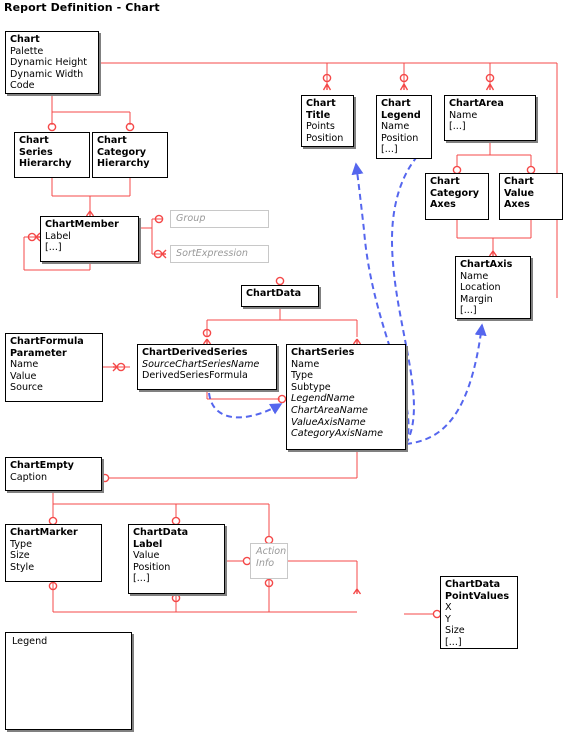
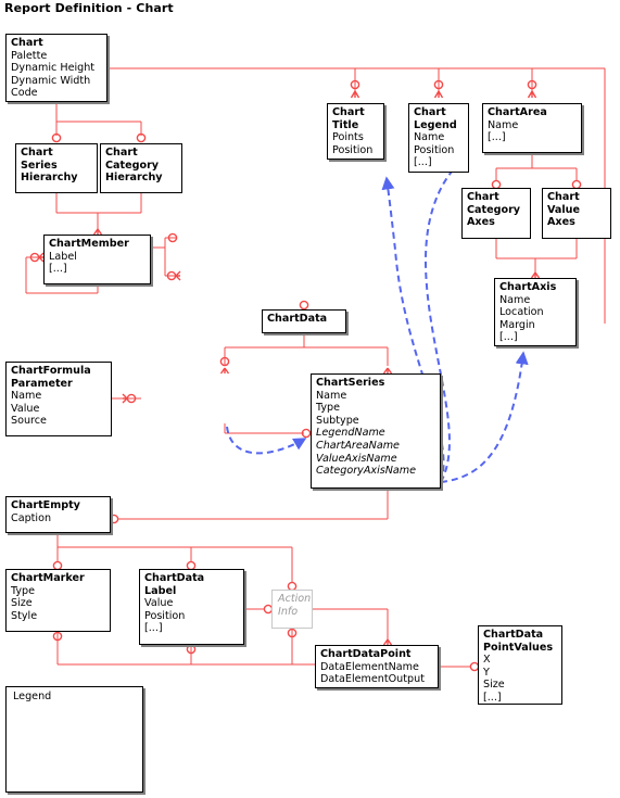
  Report Definition - Chart
  Chart
  Palette
  Dynamic Height
  Dynamic Width
  Code
  Chart
  Series
  Hierarchy
  Chart
  Category
  Hierarchy
  ChartMember
  Label
  [...]
  Chart
  Title
  Points
  Position
  Chart
  Legend
  Name
  Position
  [...]
  ChartArea
  Name
  [...]
  Chart
  Category
  Axes
  Chart
  Value
  Axes
  ChartAxis
  Name
  Location
  Margin
  [...]
  ChartData
  ChartFormula
  Parameter
  Name
  Value
  Source
- ChartDerivedSeries
- SourceChartSeriesName
- DerivedSeriesFormula
  ChartSeries
  Name
  Type
  Subtype
  LegendName
  ChartAreaName
  ValueAxisName
  CategoryAxisName
  ChartEmpty
  Caption
  ChartMarker
  Type
  Size
  Style
  ChartData
  Label
  Value
  Position
  [...]
+ ChartDataPoint
+ DataElementName
+ DataElementOutput
  ChartData
  PointValues
  X
  Y
  Size
  [...]
- Group
- SortExpression
  Action
  Info
  Legend
